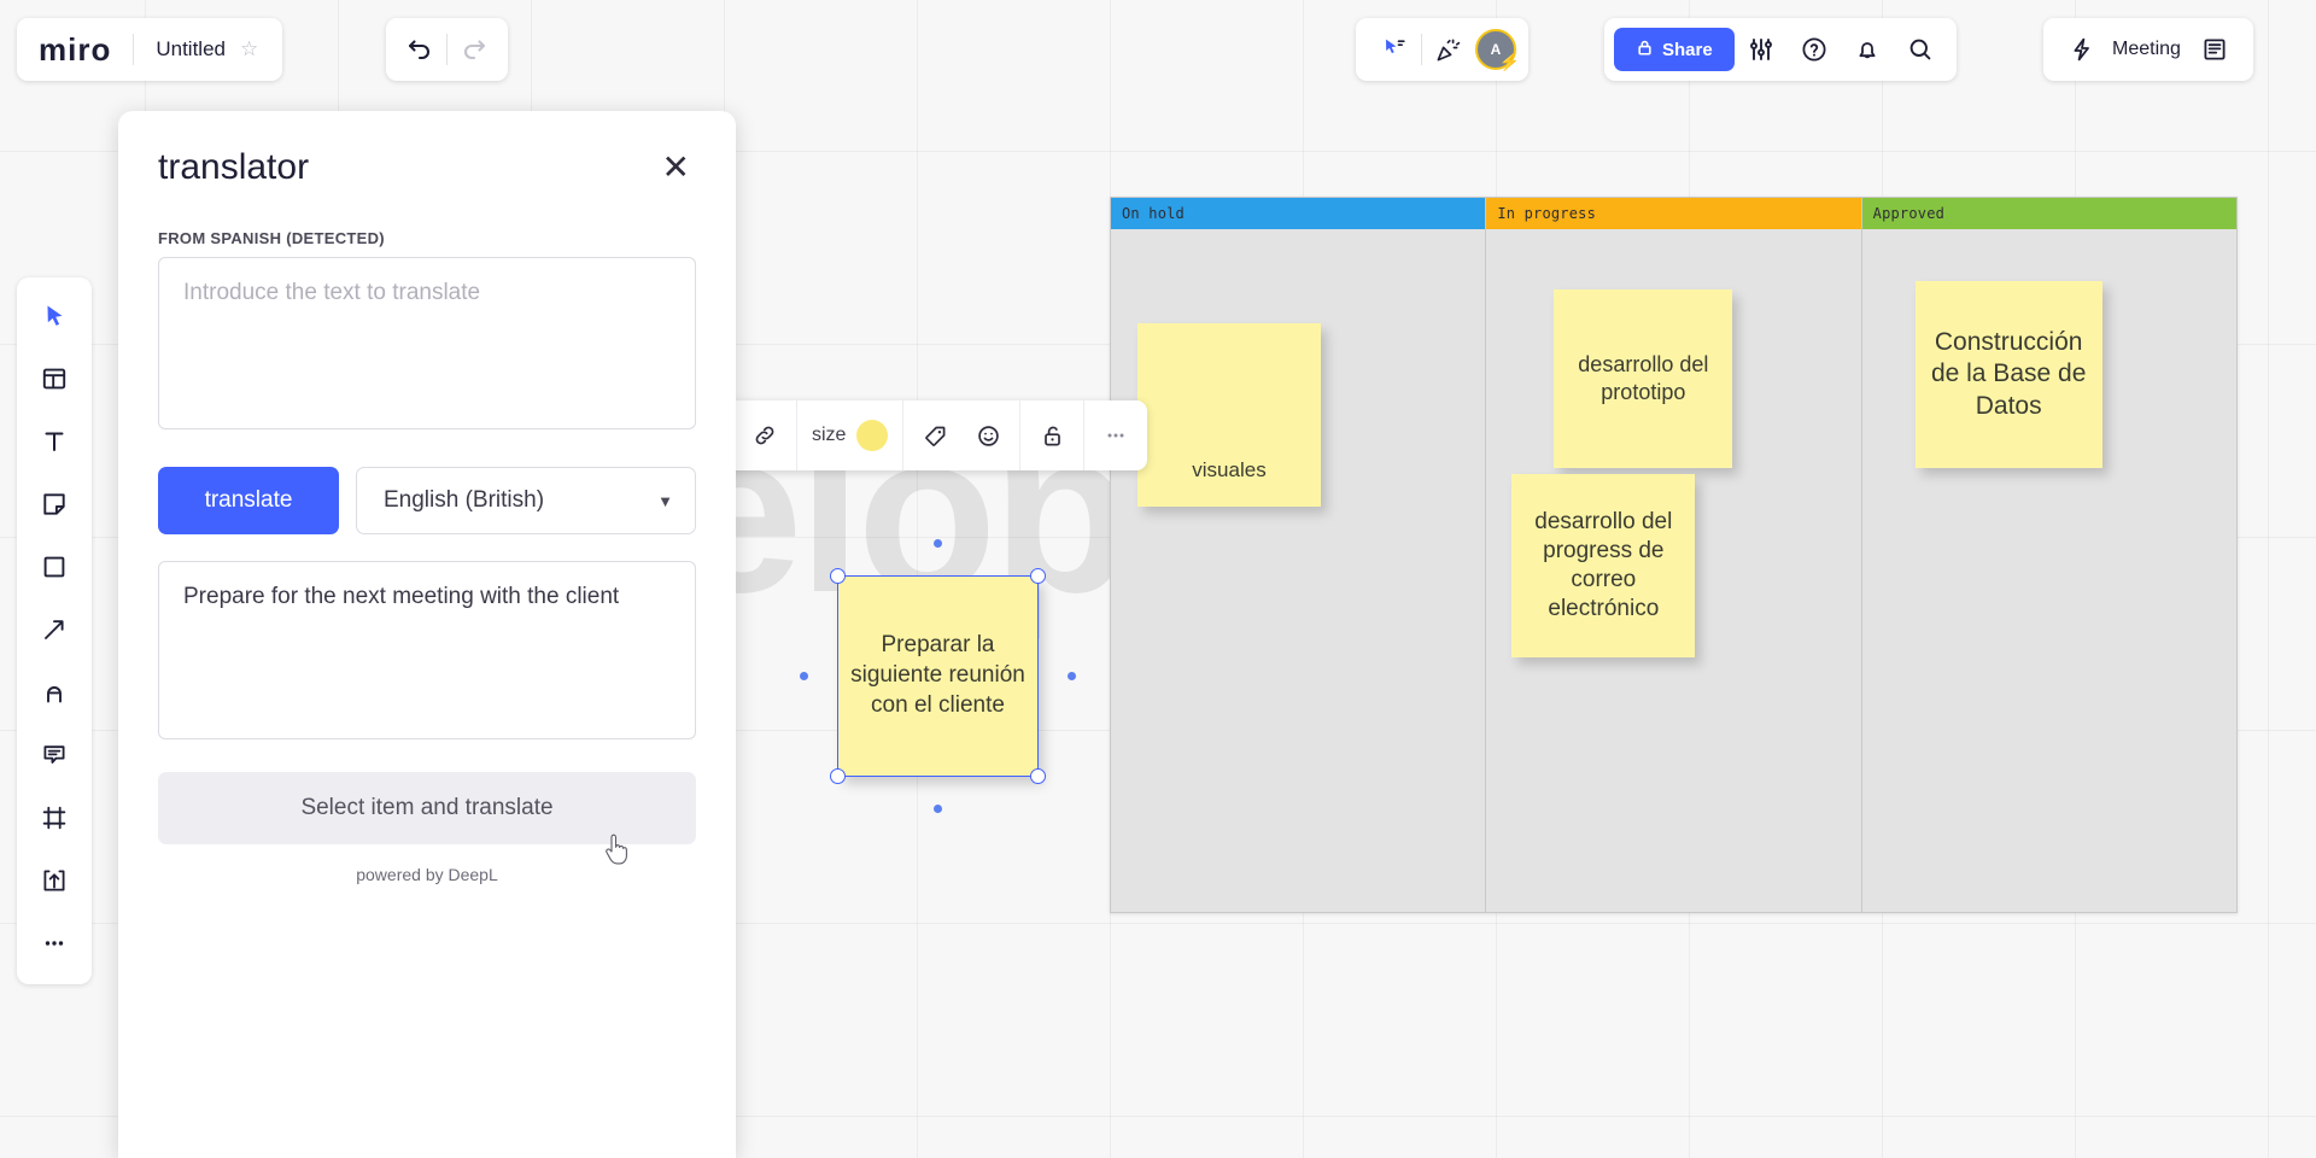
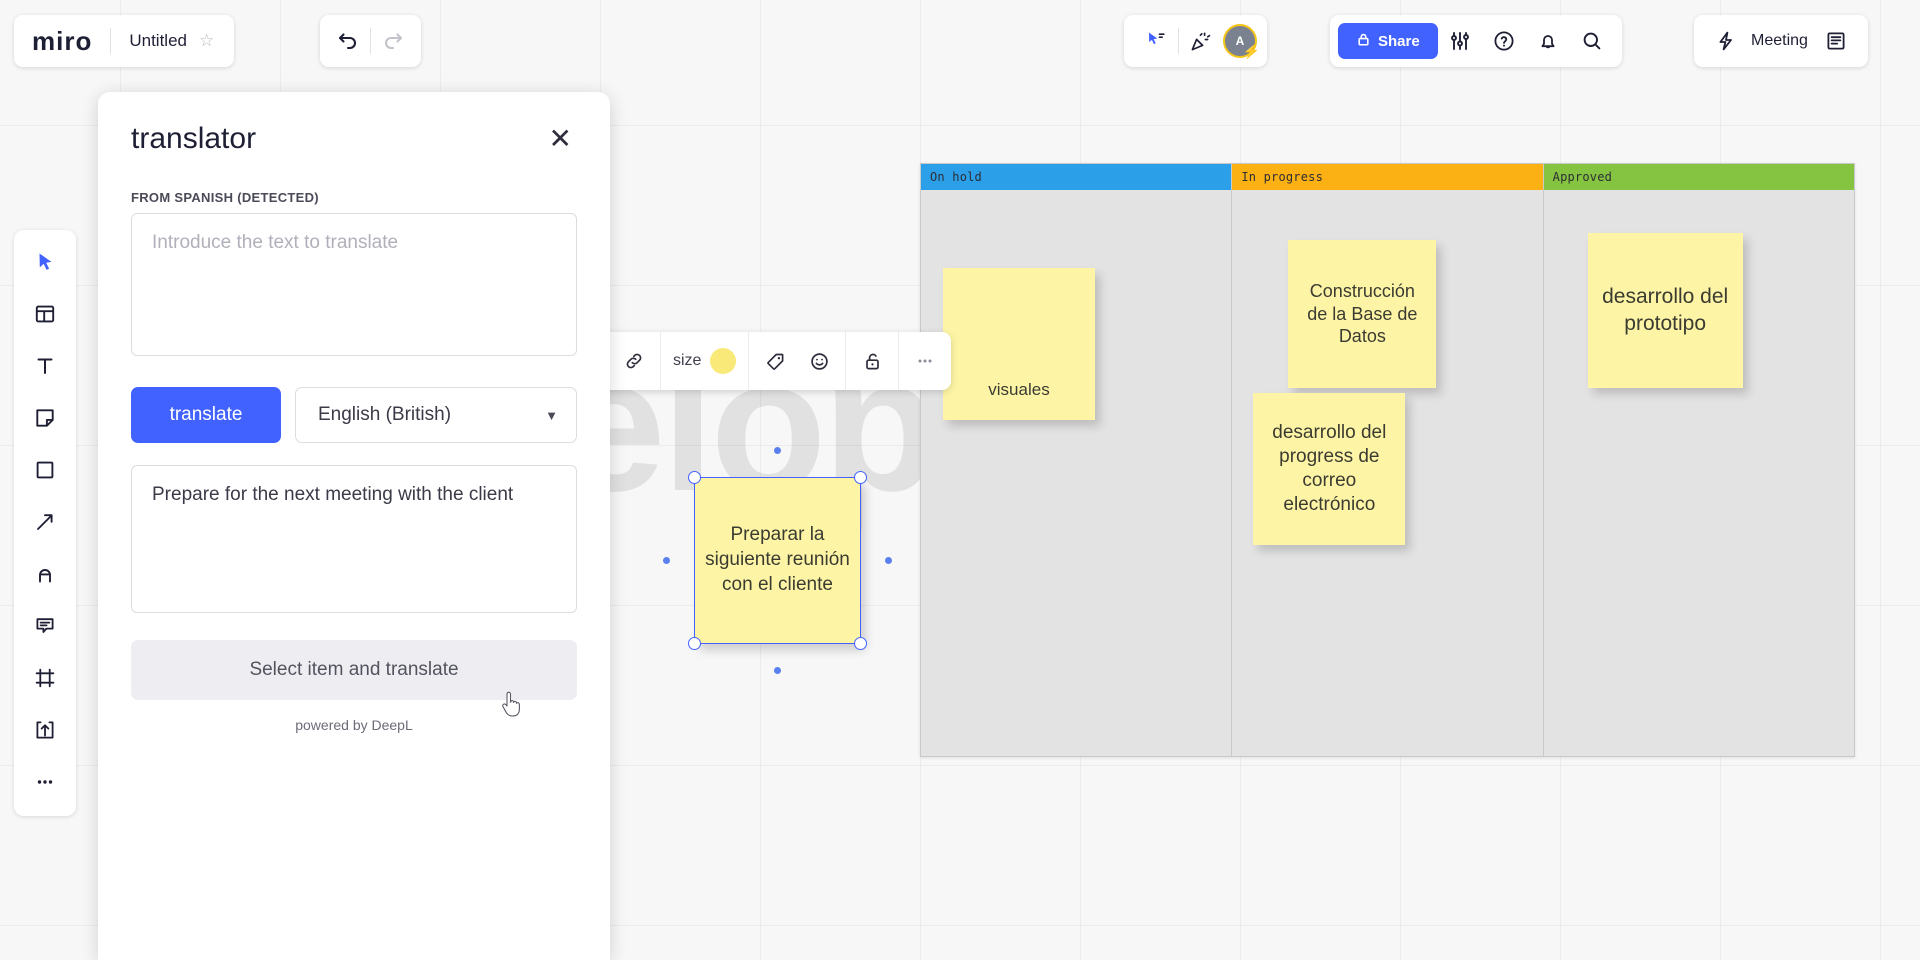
  On hold
  visuales
  In progress
- desarrollo del prototipo
+ Construcción de la Base de Datos
  desarrollo del progress de correo electrónico
  Approved
- Construcción de la Base de Datos
+ desarrollo del prototipo
  Preparar la siguiente reunión con el cliente
  size
  miro
  Untitled
  ☆
  A
  ⚡
  Share
  Meeting
  translator
  ✕
  FROM SPANISH (DETECTED)
  Introduce the text to translate
  translate
  English (British)
  ▼
  Prepare for the next meeting with the client Select item and translate
  powered by DeepL
